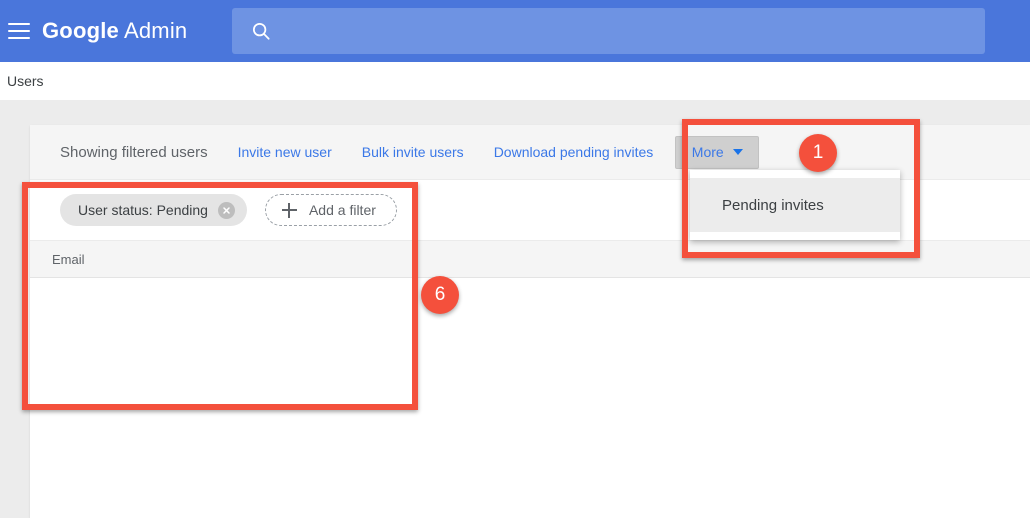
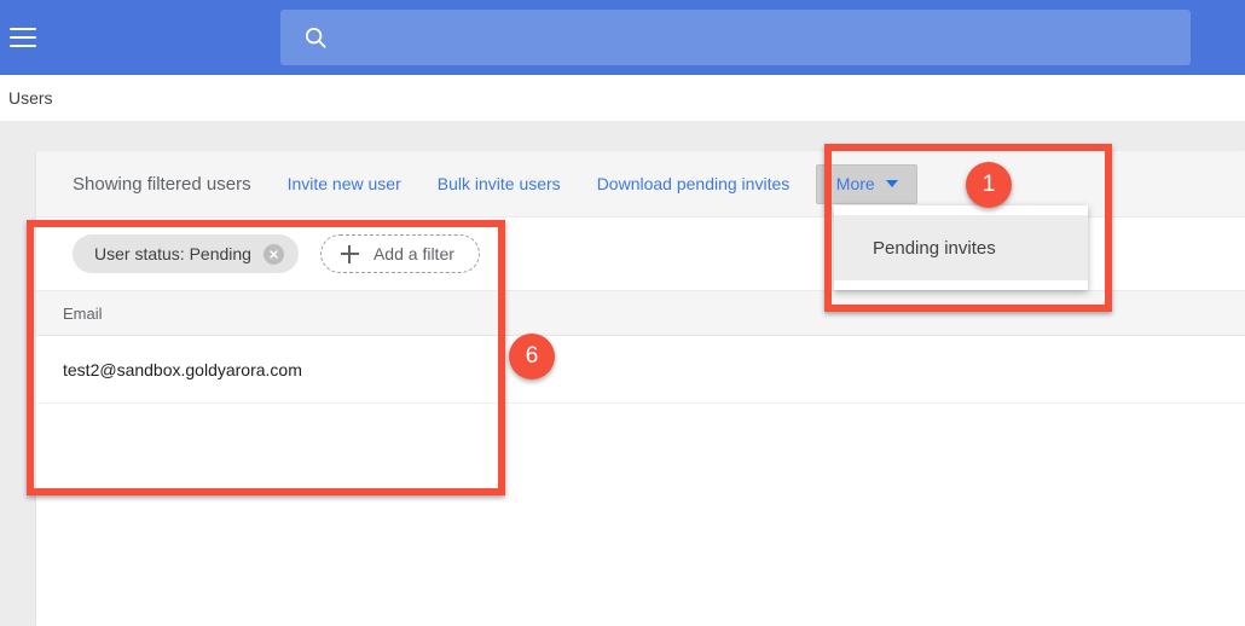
- Google Admin
  Users
  Showing filtered users
  Invite new user
  Bulk invite users
  Download pending invites
  More
  User status: Pending
  Add a filter
  Email
+ test2@sandbox.goldyarora.com
  Pending invites
  1
  6
